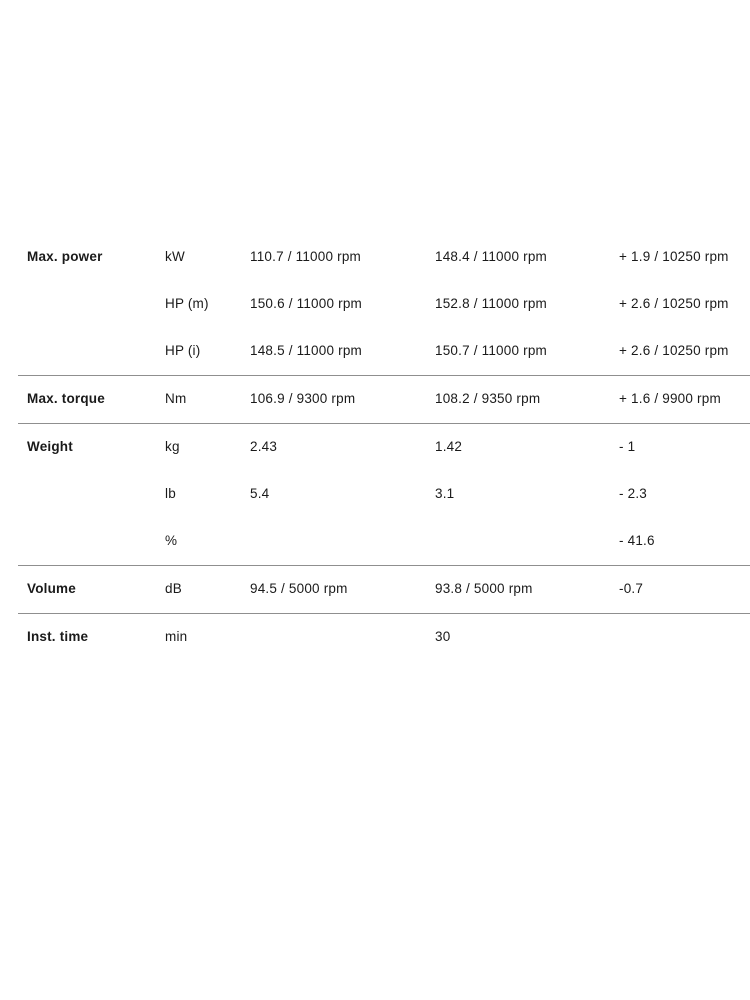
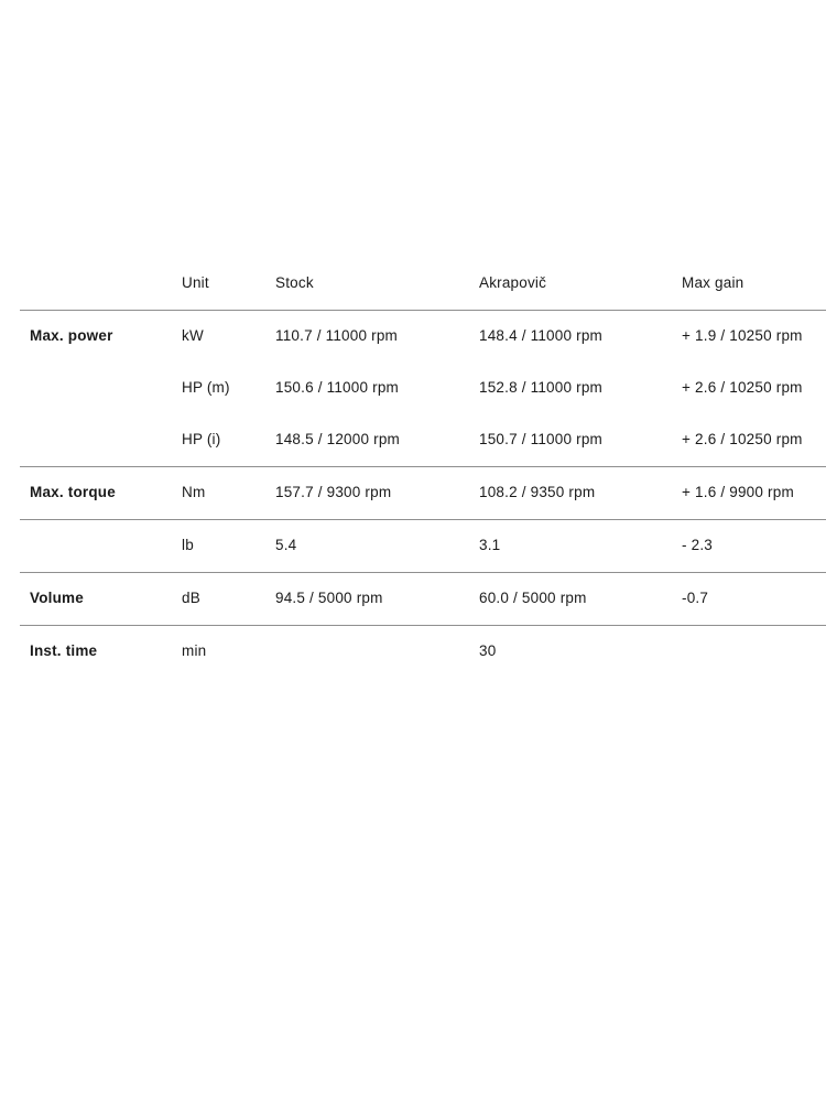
+ Unit
+ Stock
+ Akrapovič
+ Max gain
  Max. power
  kW
  110.7 / 11000 rpm
  148.4 / 11000 rpm
  + 1.9 / 10250 rpm
  HP (m)
  150.6 / 11000 rpm
  152.8 / 11000 rpm
  + 2.6 / 10250 rpm
  HP (i)
- 148.5 / 11000 rpm
+ 148.5 / 12000 rpm
  150.7 / 11000 rpm
  + 2.6 / 10250 rpm
  Max. torque
  Nm
- 106.9 / 9300 rpm
+ 157.7 / 9300 rpm
  108.2 / 9350 rpm
  + 1.6 / 9900 rpm
- Weight
- kg
- 2.43
- 1.42
- - 1
  lb
  5.4
  3.1
  - 2.3
- %
- - 41.6
  Volume
  dB
  94.5 / 5000 rpm
- 93.8 / 5000 rpm
+ 60.0 / 5000 rpm
  -0.7
  Inst. time
  min
  30
